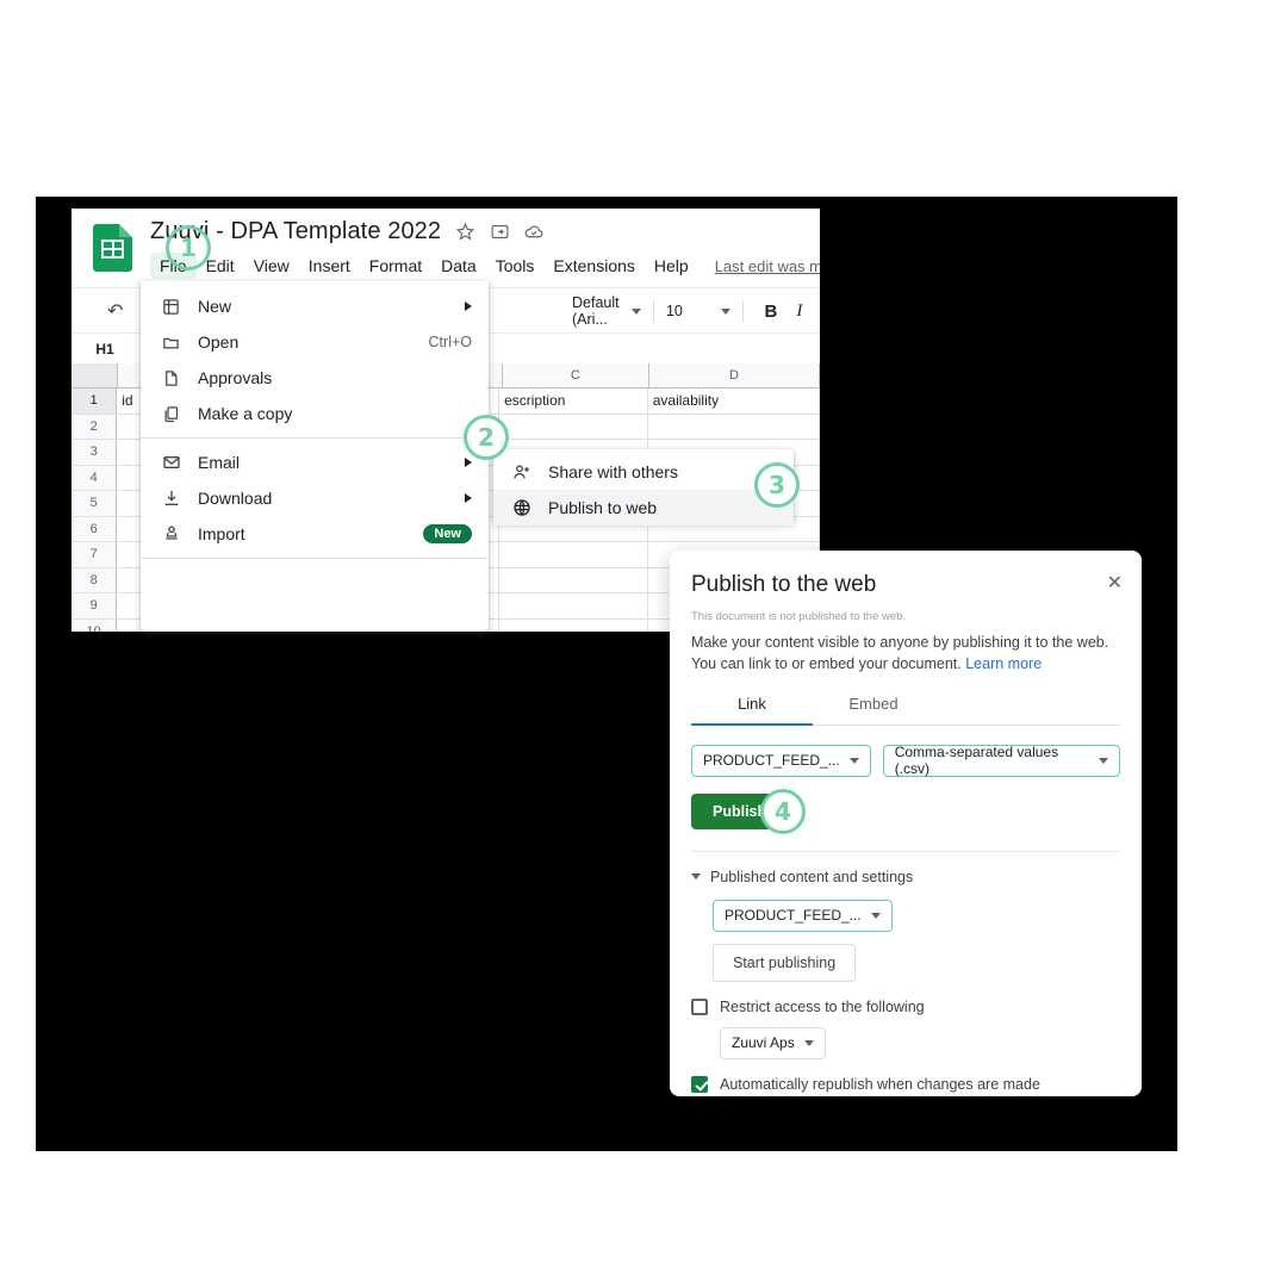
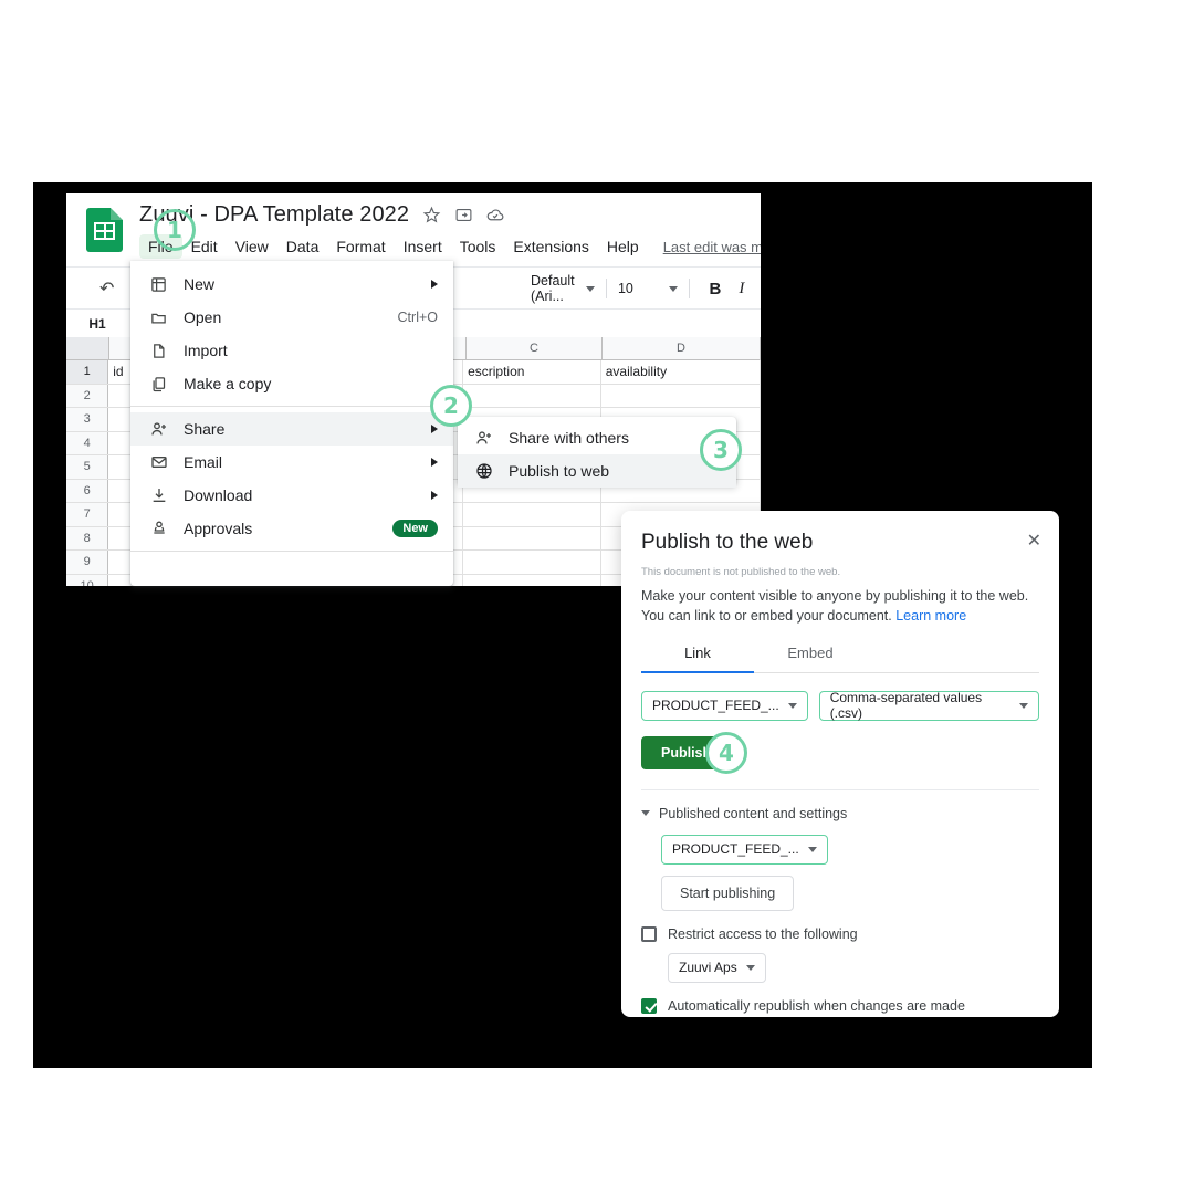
  Zuuvi - DPA Template 2022
  File
  Edit
  View
- Insert
+ Data
  Format
- Data
+ Insert
  Tools
  Extensions
  Help
  ↶
  Default (Ari...
  10
  B
  I
  H1
  C
  D
  1
  id
  escription
  availability
  2
  3
  4
  5
  6
  7
  8
  9
  10
  New
  Open
  Ctrl+O
- Approvals
+ Import
  Make a copy
+ Share
  Email
  Download
- Import
+ Approvals
  New
  Share with others
  Publish to web
  Publish to the web
  ✕
  This document is not published to the web.
  Make your content visible to anyone by publishing it to the web. You can link to or embed your document. Learn more
  Link
  Embed
  PRODUCT_FEED_...
  Comma-separated values (.csv)
  Publis
  Published content and settings
  PRODUCT_FEED_...
  Start publishing
  Restrict access to the following
  Zuuvi Aps
  Automatically republish when changes are made
  1
  2
  3
  4
